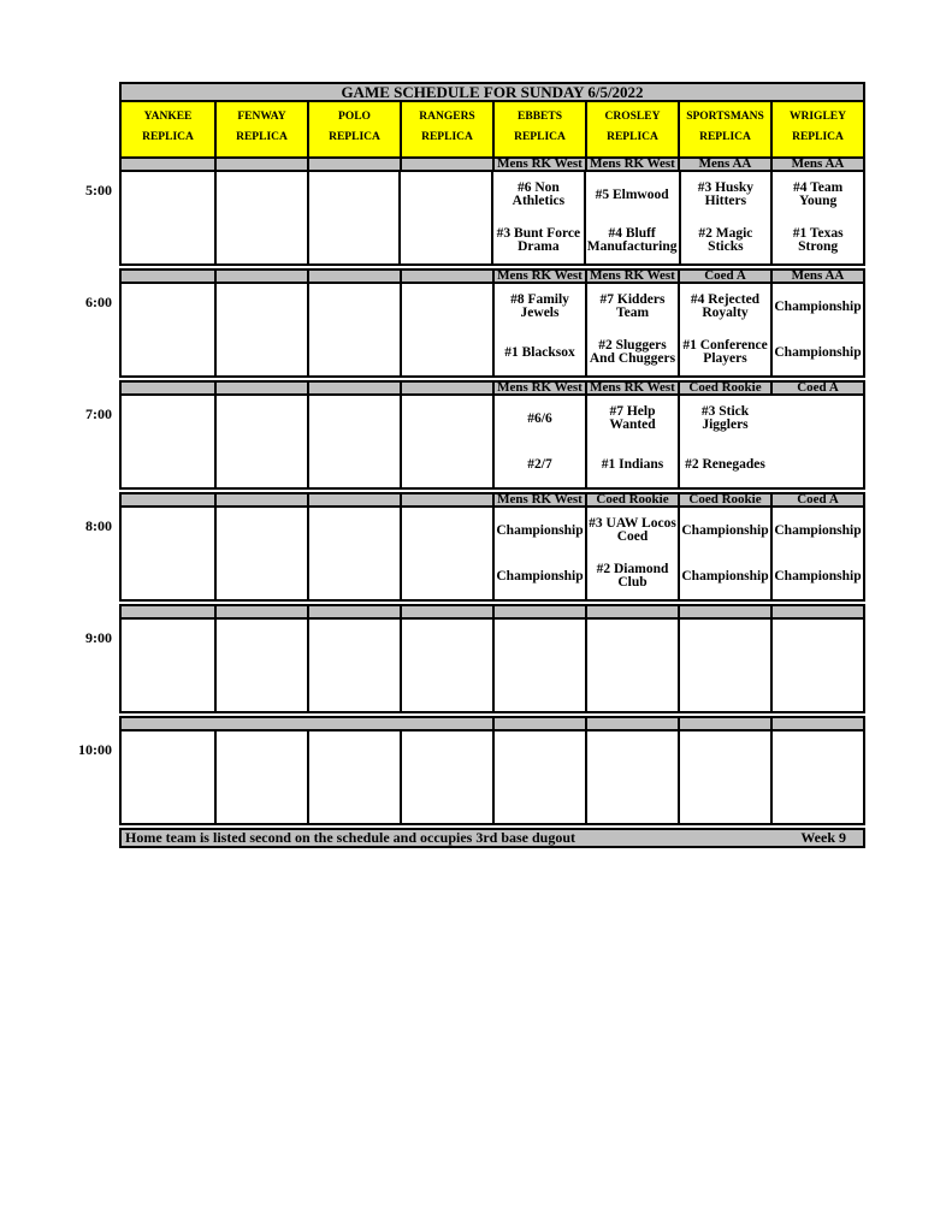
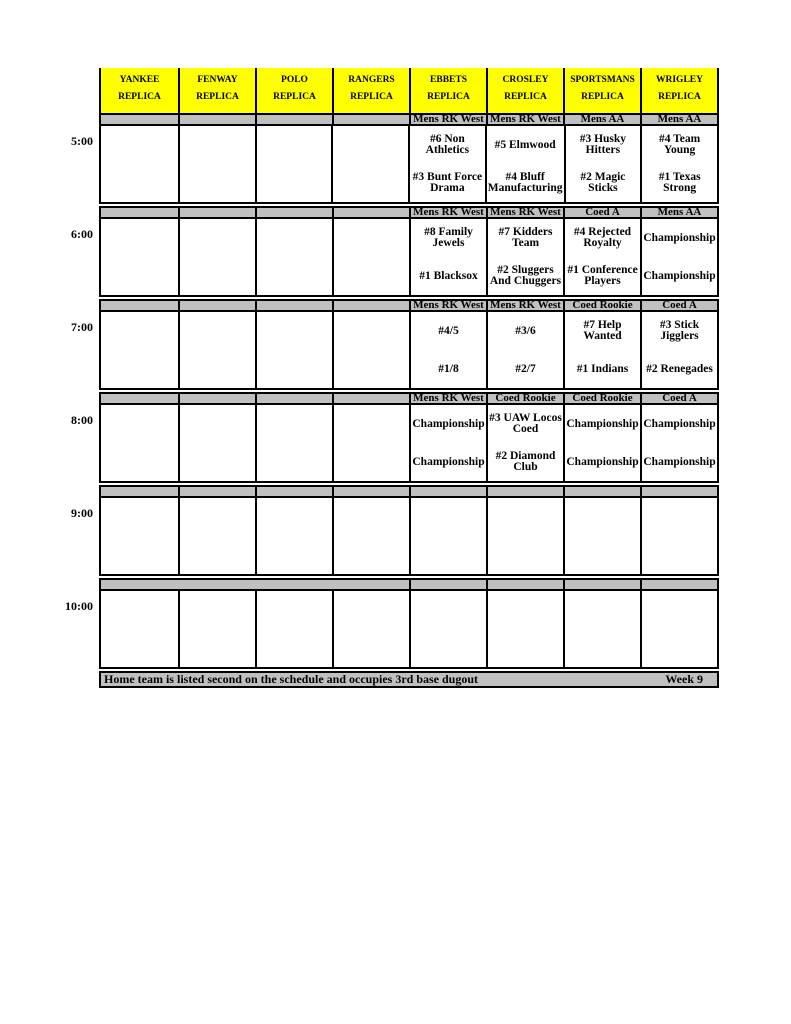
- GAME SCHEDULE FOR SUNDAY 6/5/2022
  YANKEE
  REPLICA
  FENWAY
  REPLICA
  POLO
  REPLICA
  RANGERS
  REPLICA
  EBBETS
  REPLICA
  CROSLEY
  REPLICA
  SPORTSMANS
  REPLICA
  WRIGLEY
  REPLICA
  5:00
  Mens RK West
  Mens RK West
  Mens AA
  Mens AA
  #6 Non Athletics
  #3 Bunt Force Drama
  #5 Elmwood
  #4 Bluff Manufacturing
  #3 Husky Hitters
  #2 Magic Sticks
  #4 Team Young
  #1 Texas Strong
  6:00
  Mens RK West
  Mens RK West
  Coed A
  Mens AA
  #8 Family Jewels
  #1 Blacksox
  #7 Kidders Team
  #2 Sluggers And Chuggers
  #4 Rejected Royalty
  #1 Conference Players
  Championship
  Championship
  7:00
  Mens RK West
  Mens RK West
  Coed Rookie
  Coed A
+ #4/5
+ #1/8
- #6/6
+ #3/6
  #2/7
  #7 Help Wanted
  #1 Indians
  #3 Stick Jigglers
  #2 Renegades
  8:00
  Mens RK West
  Coed Rookie
  Coed Rookie
  Coed A
  Championship
  Championship
  #3 UAW Locos Coed
  #2 Diamond Club
  Championship
  Championship
  Championship
  Championship
  9:00
  10:00
  Home team is listed second on the schedule and occupies 3rd base dugout
  Week 9
